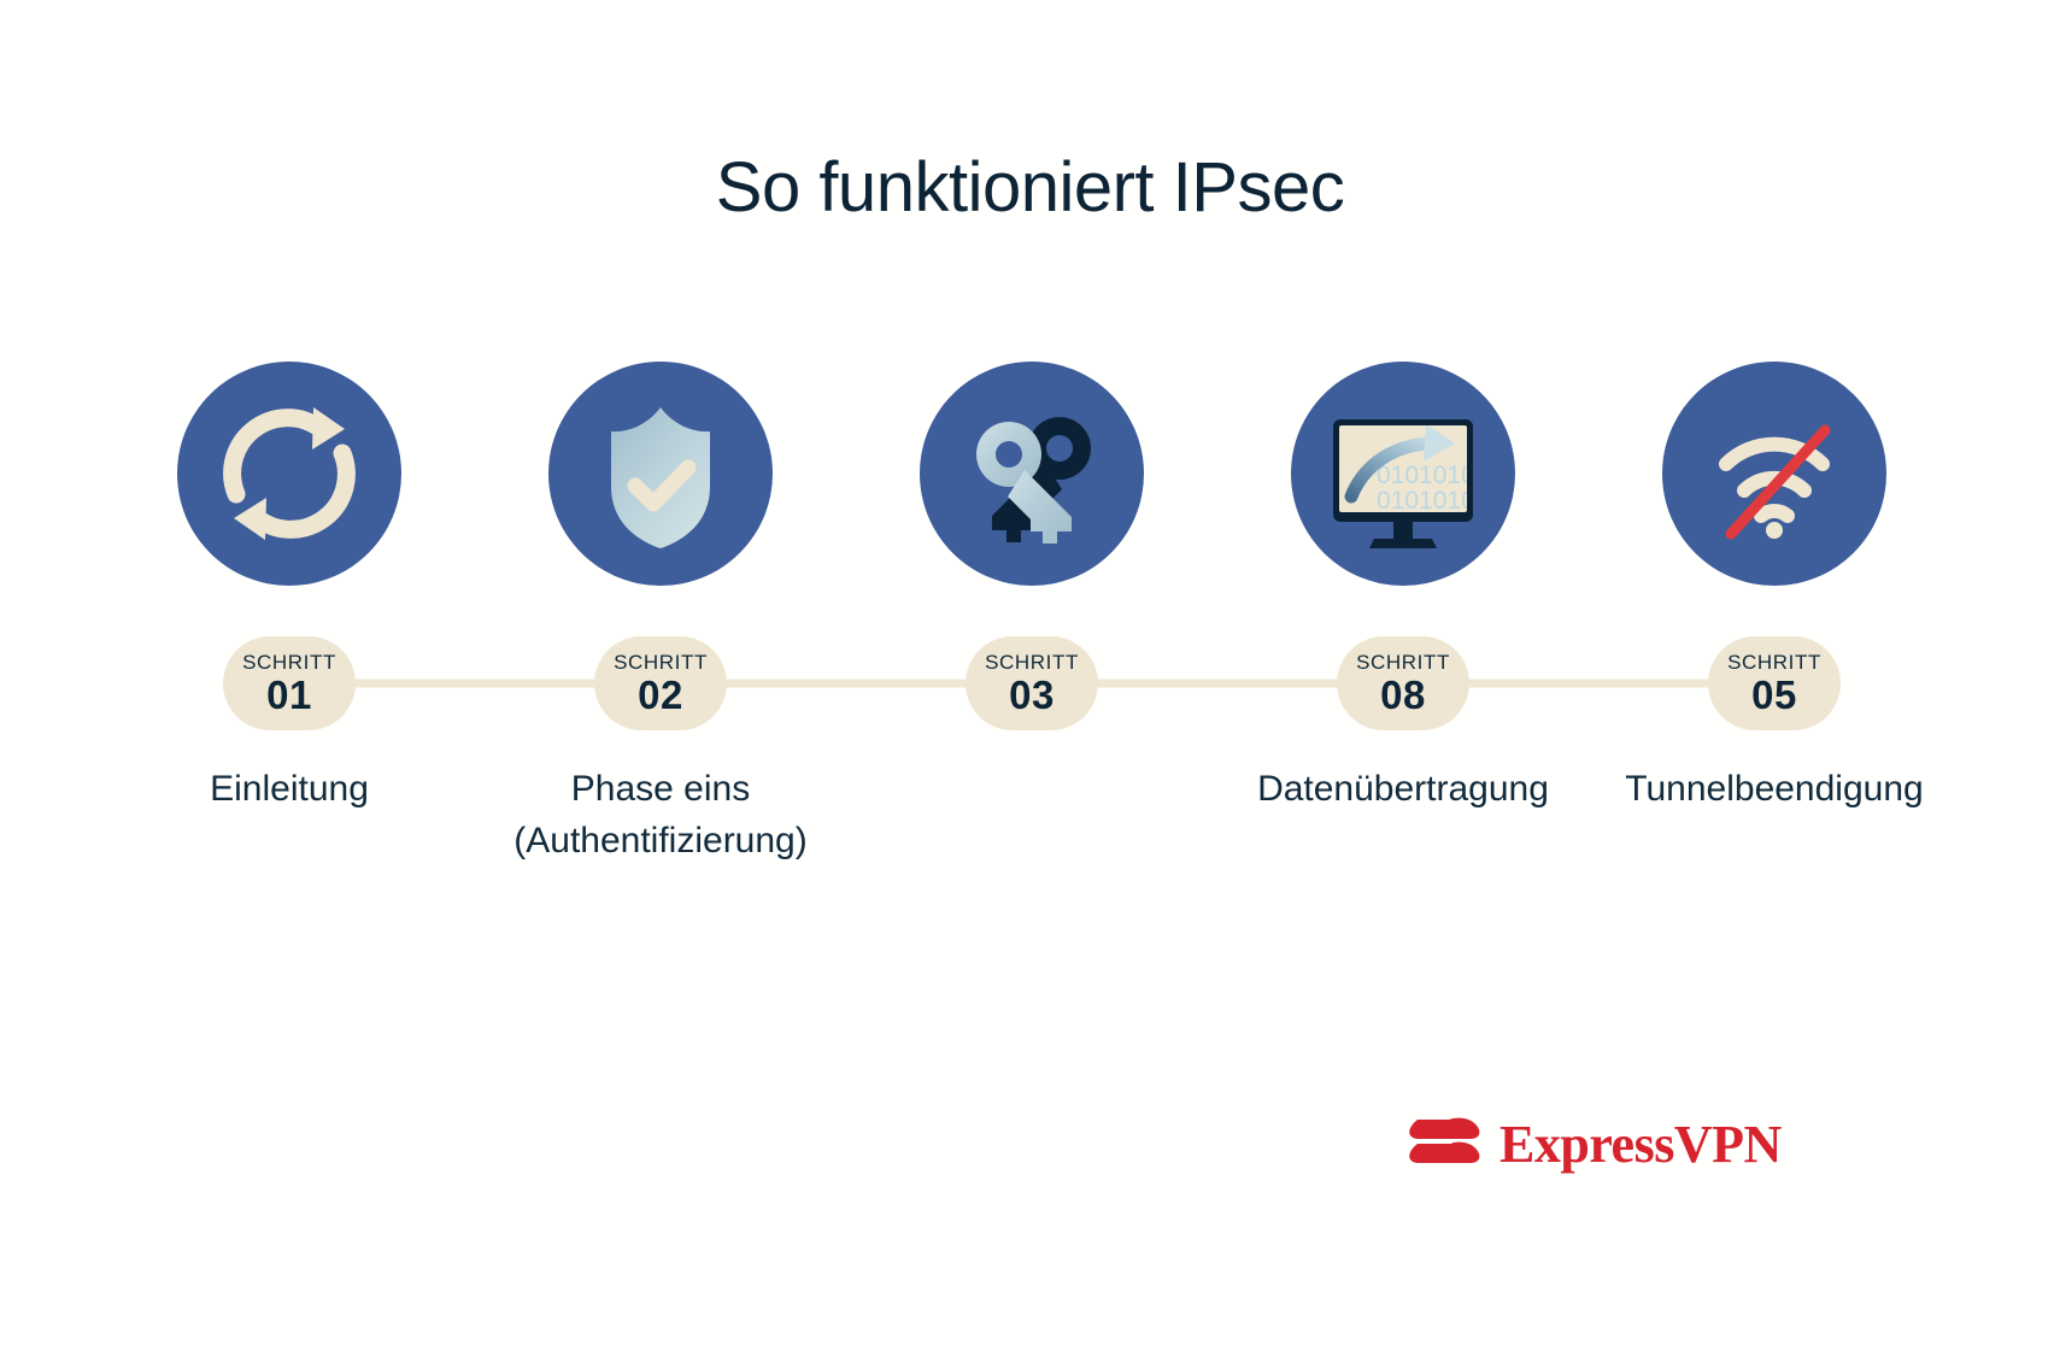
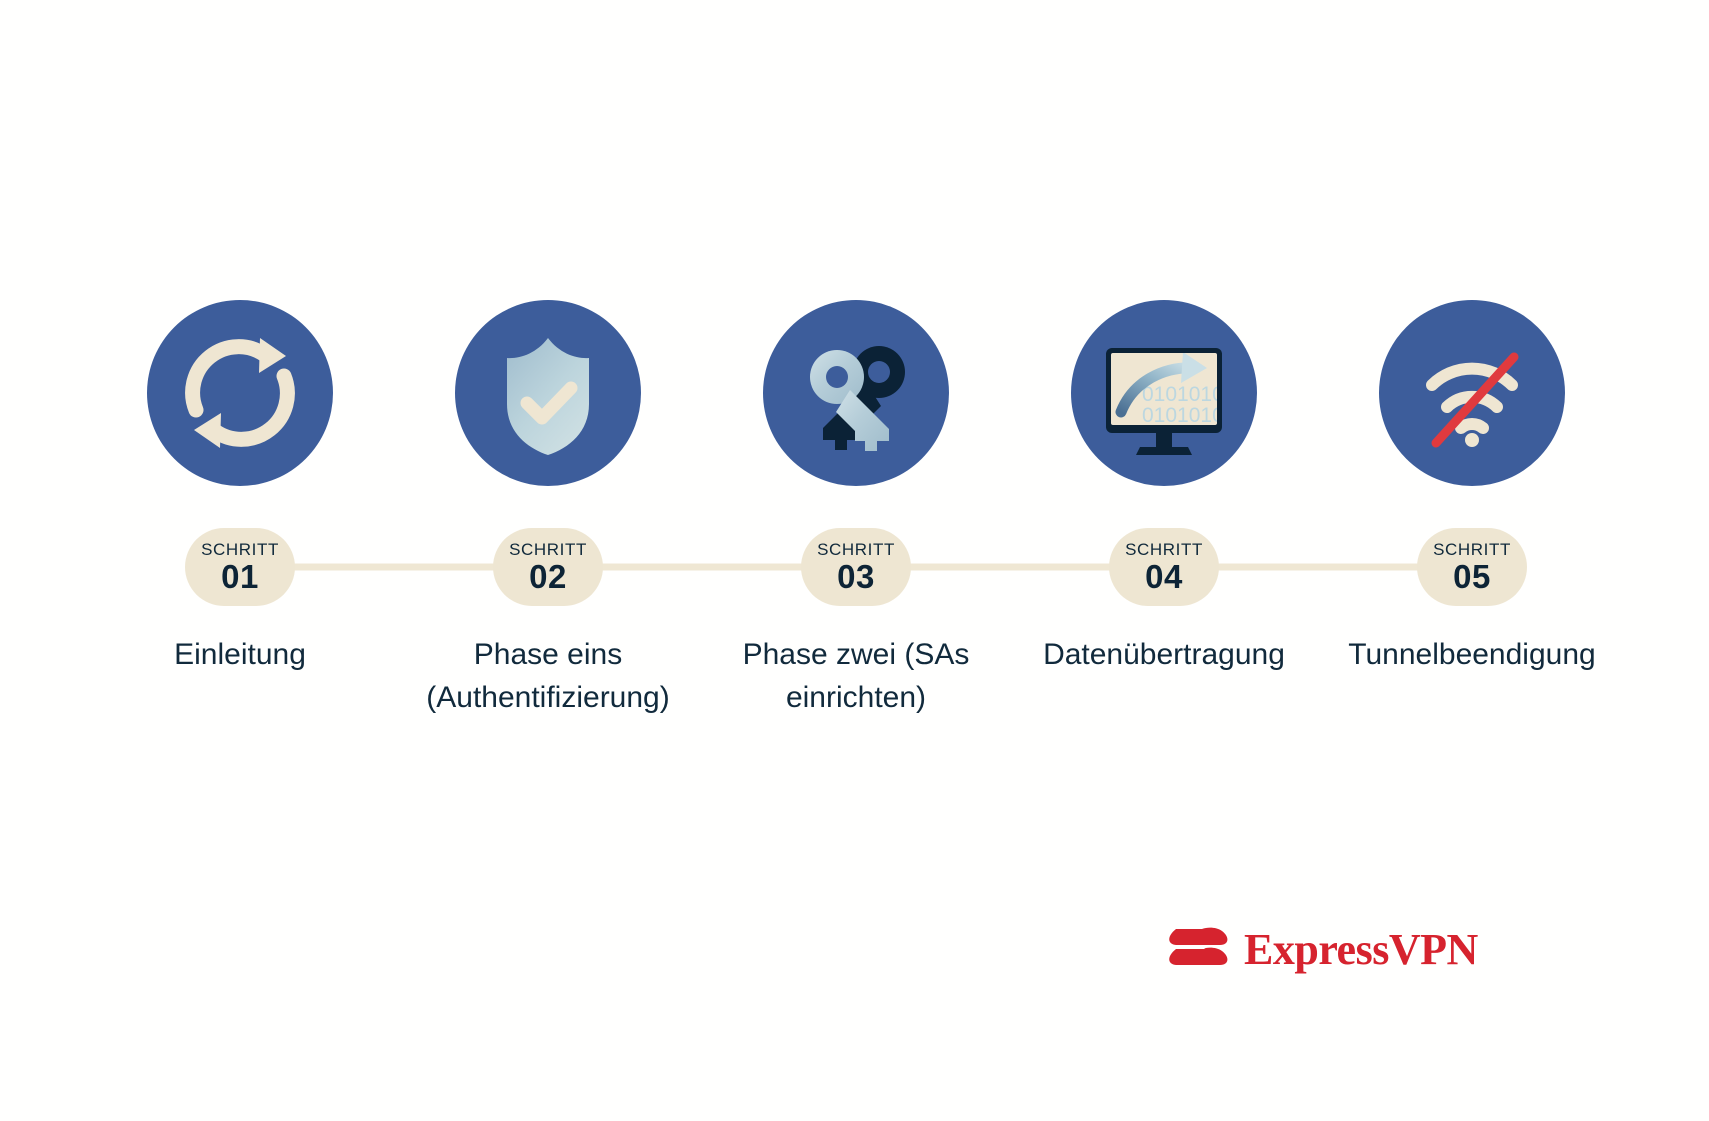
- So funktioniert IPsec
  SCHRITT
  01
  Einleitung
  SCHRITT
  02
  Phase eins (Authentifizierung)
  SCHRITT
  03
+ Phase zwei (SAs einrichten)
  010101
  010101
  SCHRITT
- 08
+ 04
  Datenübertragung
  SCHRITT
  05
  Tunnelbeendigung
  ExpressVPN
